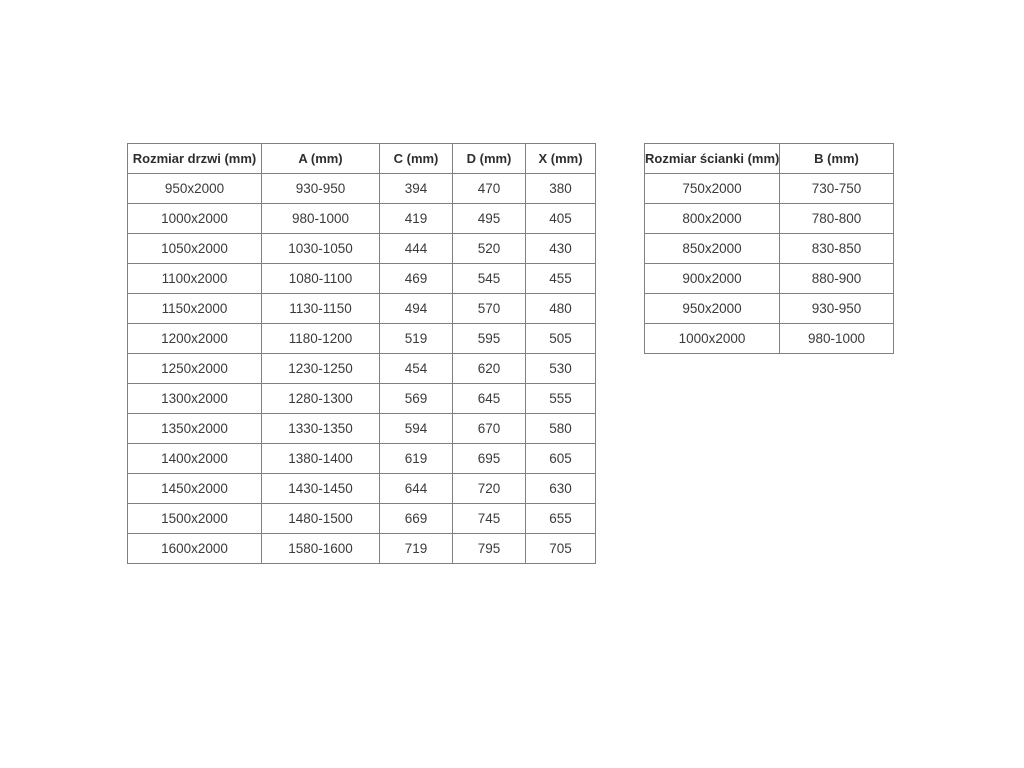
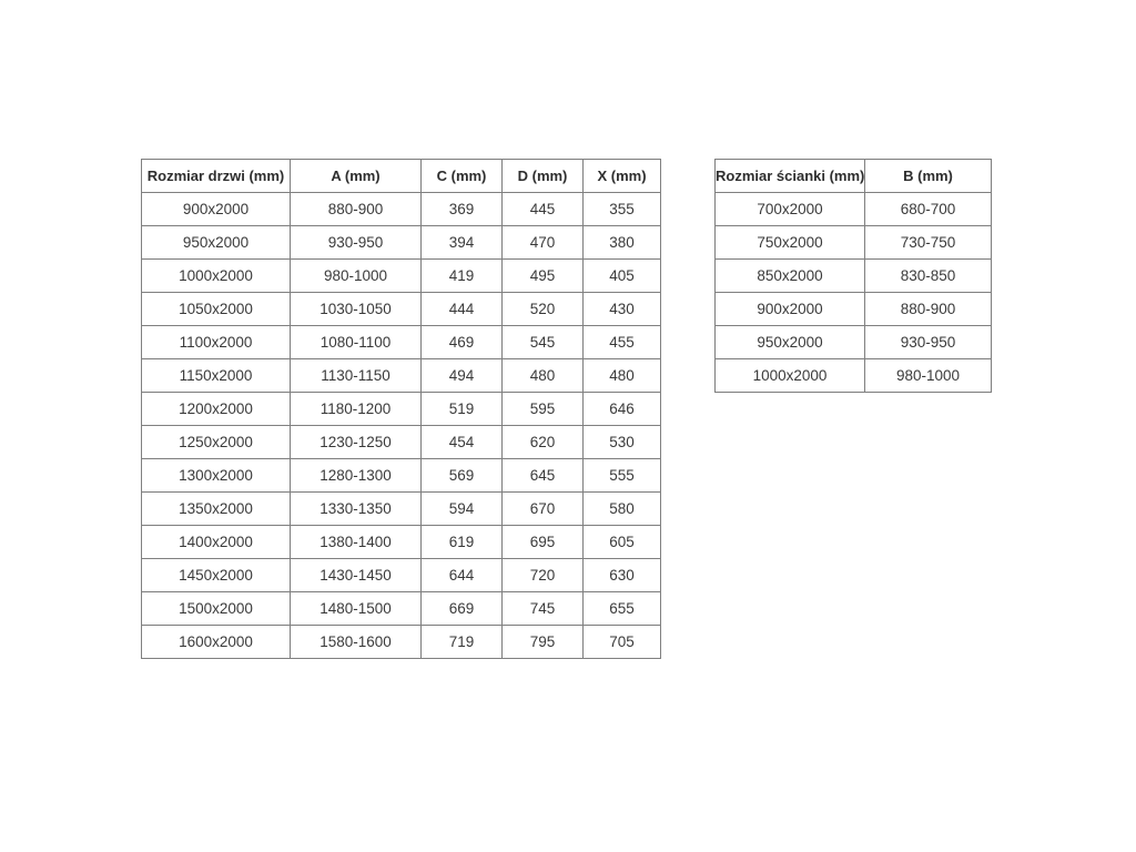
  Rozmiar drzwi (mm)	A (mm)	C (mm)	D (mm)	X (mm)
+ 900x2000	880-900	369	445	355
  950x2000	930-950	394	470	380
  1000x2000	980-1000	419	495	405
  1050x2000	1030-1050	444	520	430
  1100x2000	1080-1100	469	545	455
- 1150x2000	1130-1150	494	570	480
+ 1150x2000	1130-1150	494	480	480
- 1200x2000	1180-1200	519	595	505
+ 1200x2000	1180-1200	519	595	646
  1250x2000	1230-1250	454	620	530
  1300x2000	1280-1300	569	645	555
  1350x2000	1330-1350	594	670	580
  1400x2000	1380-1400	619	695	605
  1450x2000	1430-1450	644	720	630
  1500x2000	1480-1500	669	745	655
  1600x2000	1580-1600	719	795	705
  Rozmiar ścianki (mm)	B (mm)
+ 700x2000	680-700
  750x2000	730-750
- 800x2000	780-800
  850x2000	830-850
  900x2000	880-900
  950x2000	930-950
  1000x2000	980-1000
